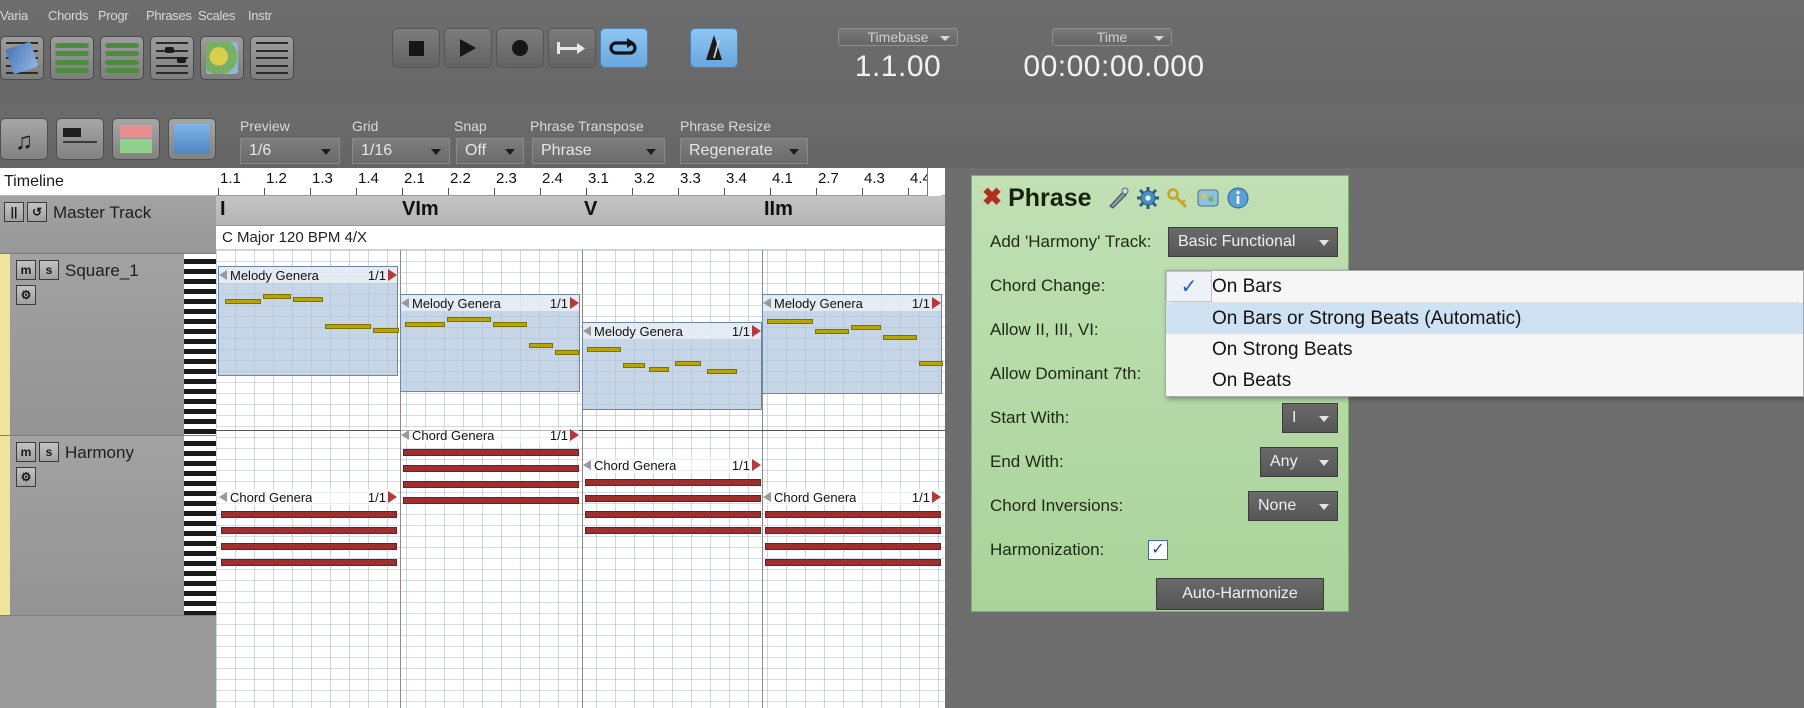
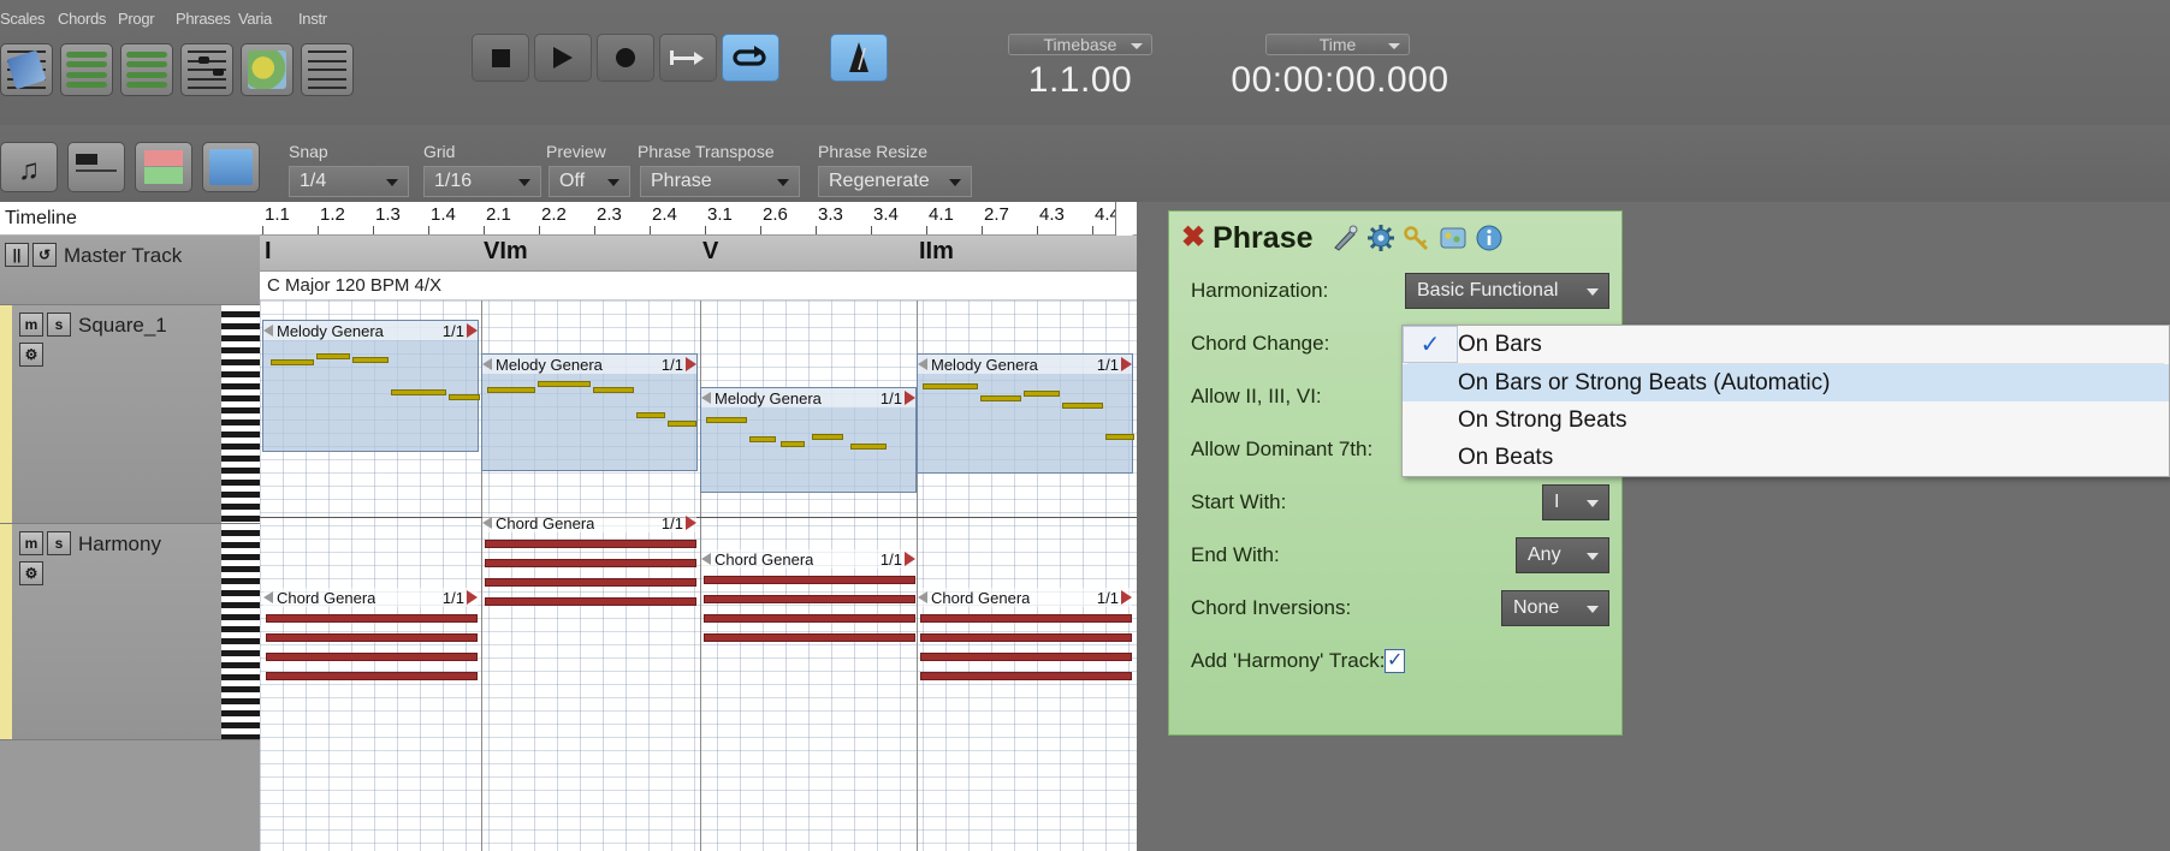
- Varia
+ Scales
  Chords
  Progr
  Phrases
- Scales
+ Varia
  Instr
  Timebase
  1.1.00
  Time
  00:00:00.000
  ♫
- Preview
+ Snap
- 1/6
+ 1/4
  Grid
  1/16
- Snap
+ Preview
  Off
  Phrase Transpose
  Phrase
  Phrase Resize
  Regenerate
  Timeline
  ||
  ↺
  Master Track
  m
  s
  Square_1
  ⚙
  m
  s
  Harmony
  ⚙
  1.1
  1.2
  1.3
  1.4
  2.1
  2.2
  2.3
  2.4
  3.1
- 3.2
+ 2.6
  3.3
  3.4
  4.1
  2.7
  4.3
  I
  VIm
  V
  IIm
  C Major 120 BPM 4/X
  Melody Genera
  1/1
  Melody Genera
  1/1
  Melody Genera
  1/1
  Melody Genera
  1/1
  Chord Genera
  1/1
  Chord Genera
  1/1
  Chord Genera
  1/1
  Chord Genera
  1/1
  ✖
  Phrase
- Add 'Harmony' Track:
+ Harmonization:
  Basic Functional
  Chord Change:
  Allow II, III, VI:
  Allow Dominant 7th:
  Start With:
  I
  End With:
  Any
  Chord Inversions:
  None
- Harmonization:
+ Add 'Harmony' Track:
  ✓
- Auto-Harmonize
  ✓
  On Bars
  On Bars or Strong Beats (Automatic)
  On Strongeats
  On Beats
